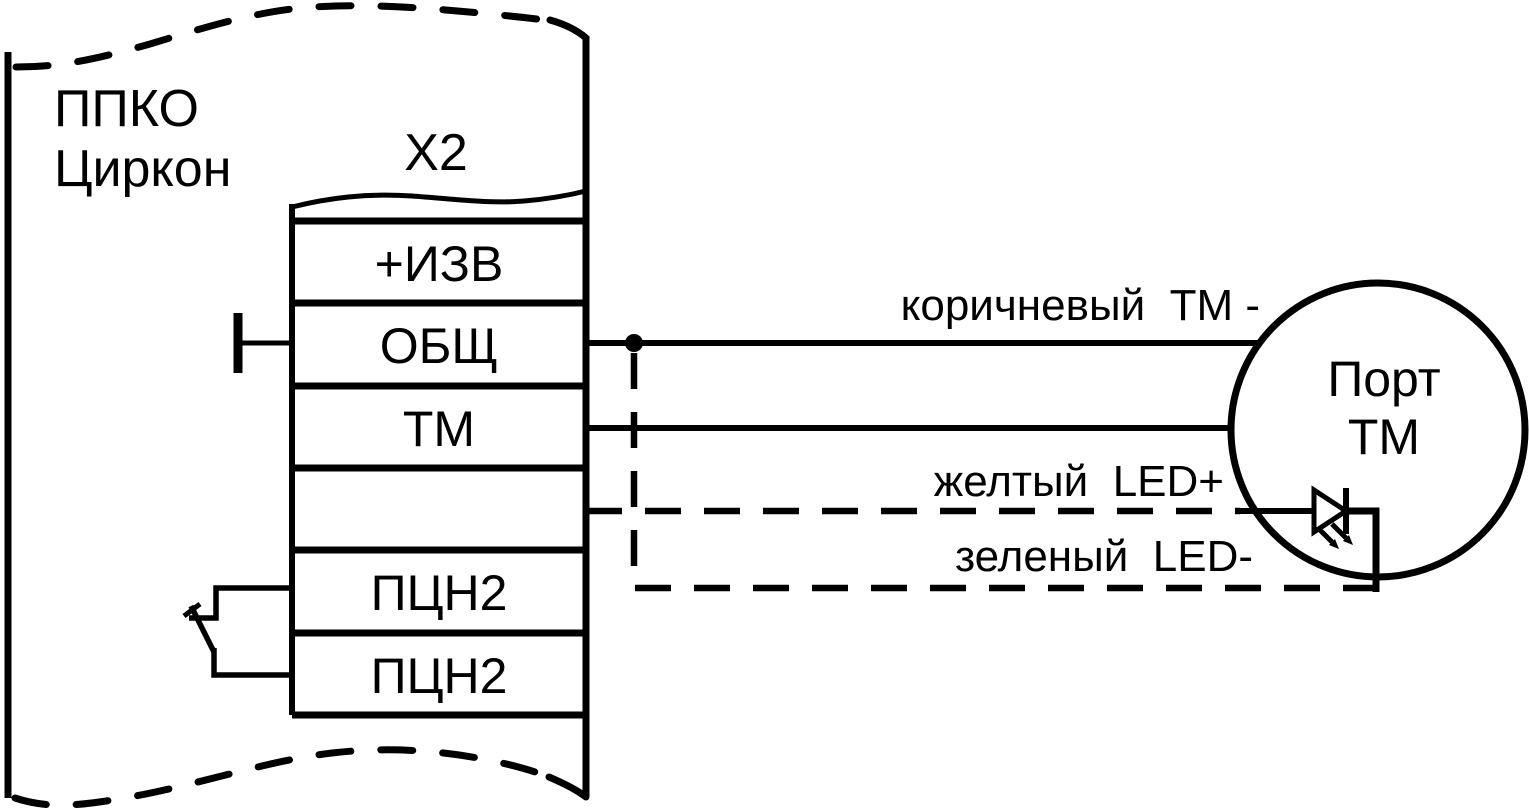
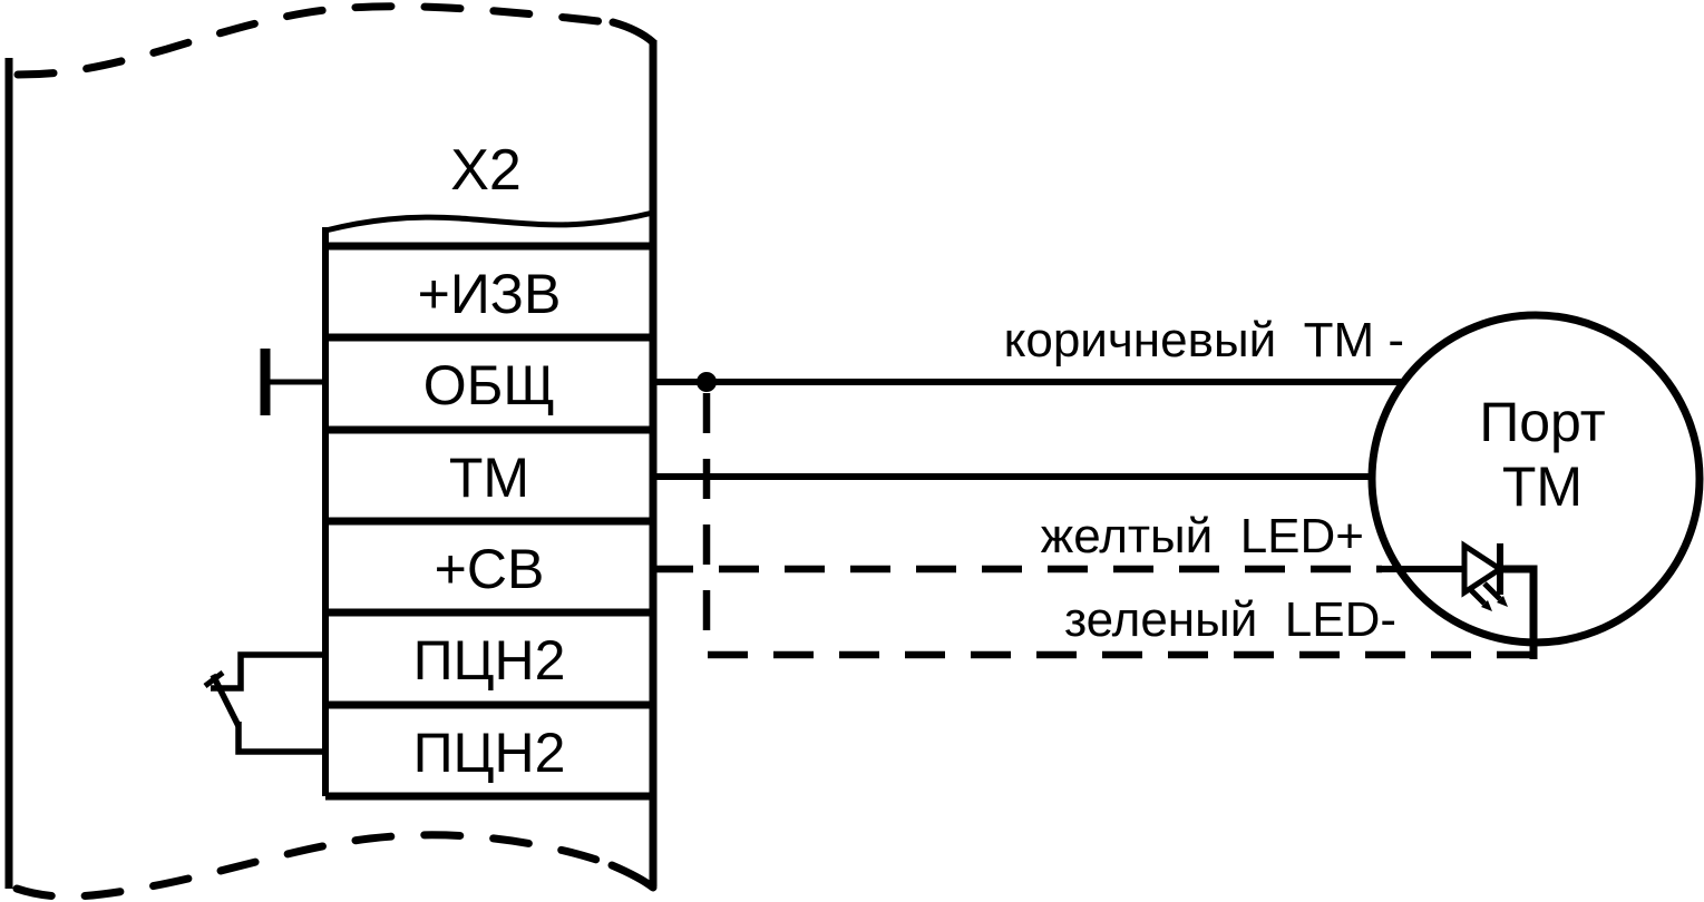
- ППКО
- Циркон
  X2
  +ИЗВ
  ОБЩ
  ТМ
+ +СВ
  ПЦН2
  ПЦН2
  коричневый ТМ -
  желтый LED+
  зеленый LED-
  Порт
  ТМ
